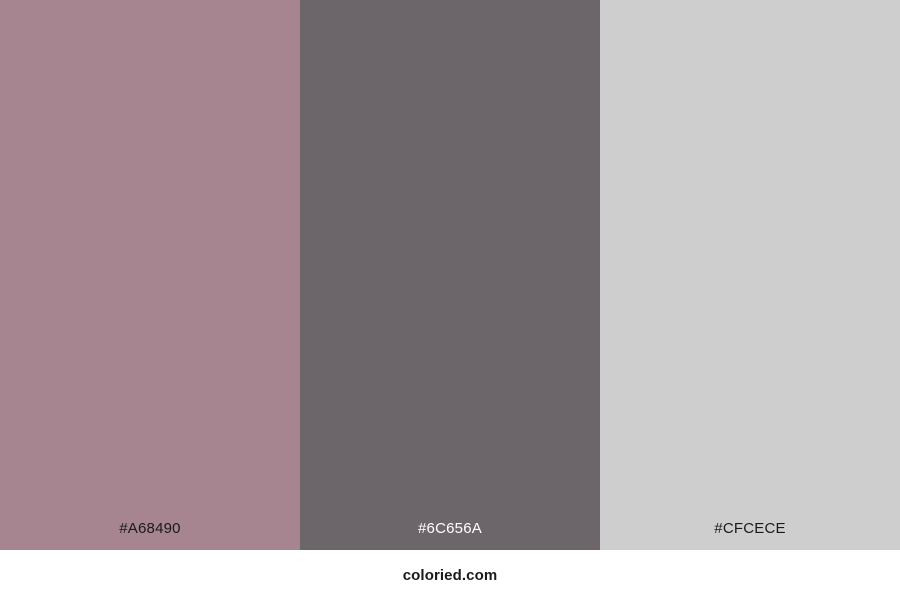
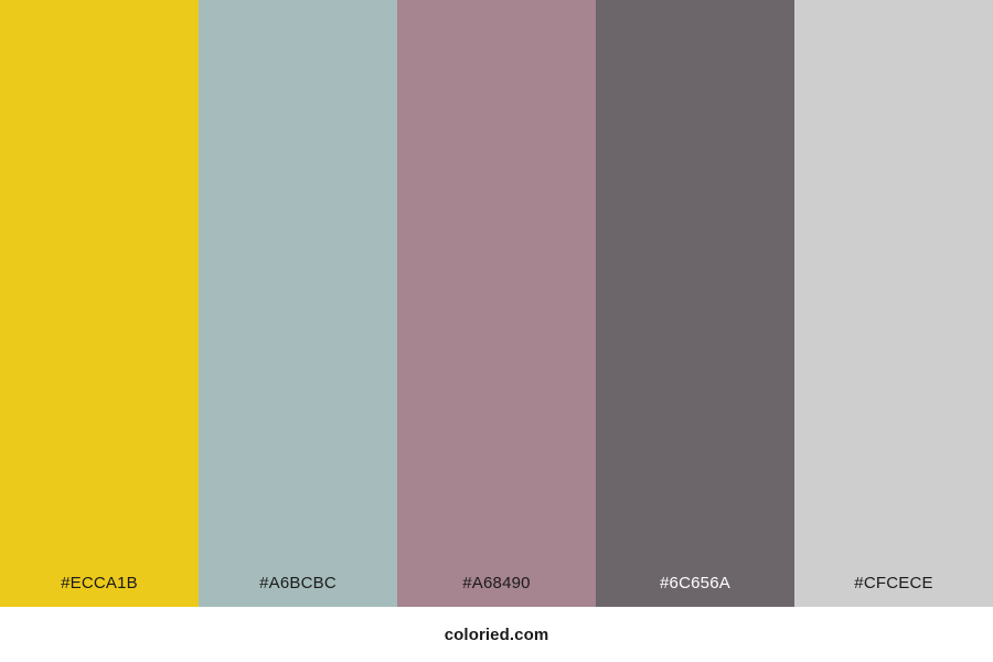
+ #ECCA1B
+ #A6BCBC
  #A68490
  #6C656A
  #CFCECE
  coloried.com
